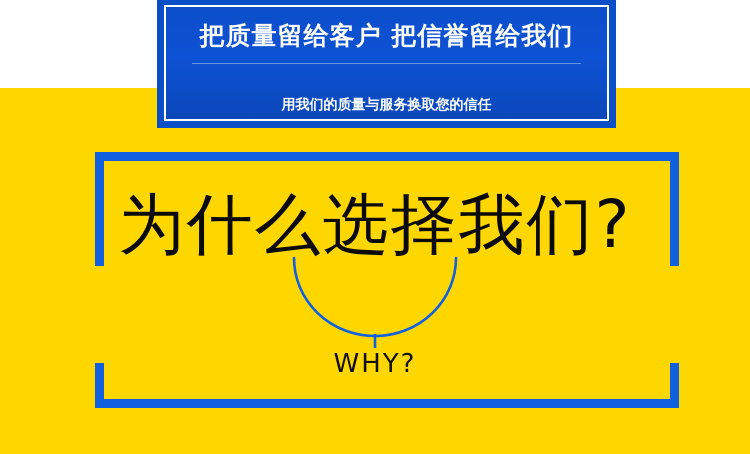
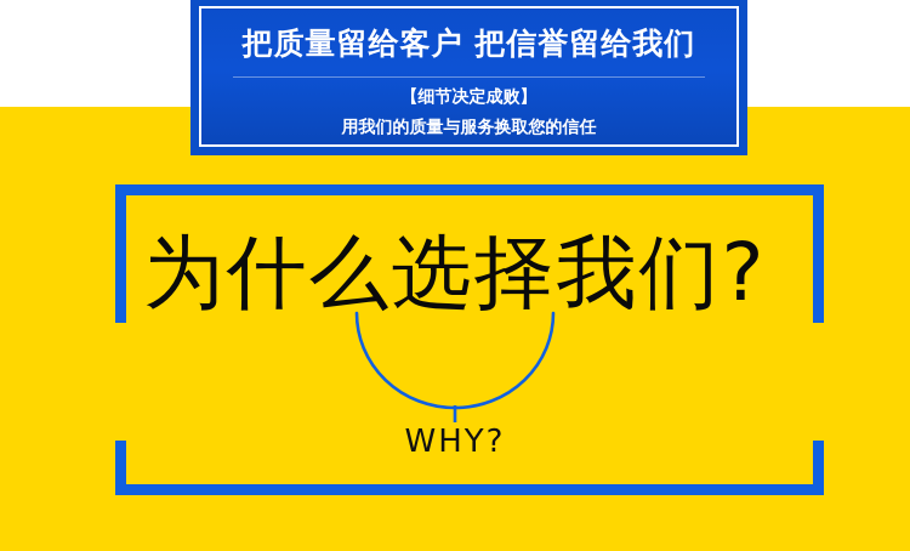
  把质量留给客户 把信誉留给我们
+ 【细节决定成败】
  用我们的质量与服务换取您的信任
  为什么选择我们?
  WHY?
